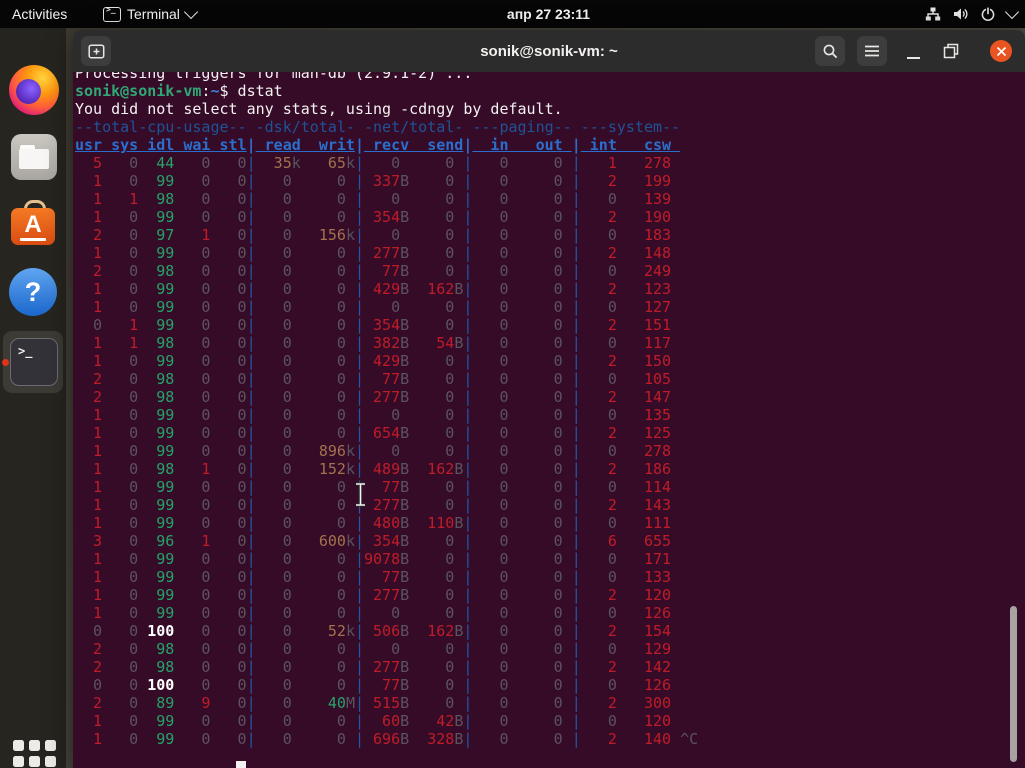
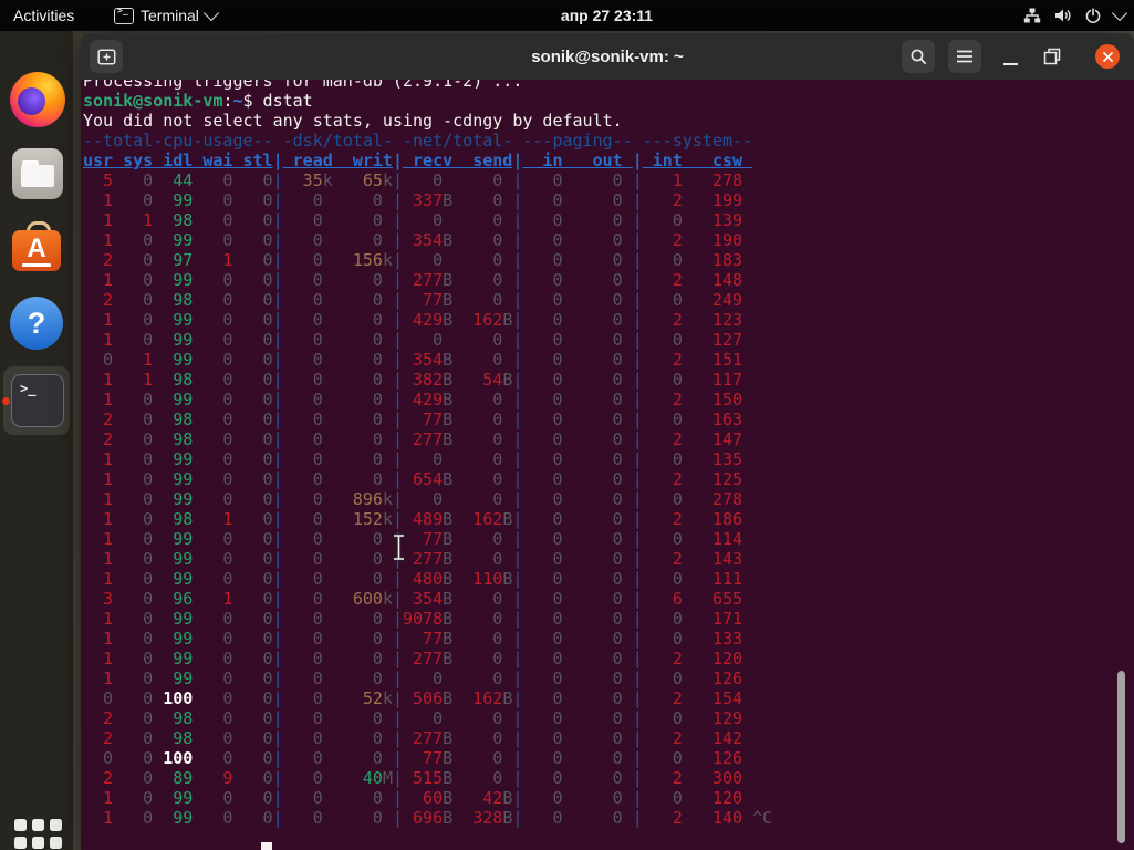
  Activities
  >_
  Terminal
  апр 27 23:11
  A
  ?
  >_
  sonik@sonik-vm: ~
  Processing triggers for man-db (2.9.1-2) ...
  sonik@sonik-vm:~$ dstat
  You did not select any stats, using -cdngy by default.
  --total-cpu-usage-- -dsk/total- -net/total- ---paging-- ---system--
  usr sys idl wai stl| read writ| recv send| in out | int csw
  5 0 44 0 0| 35k 65k| 0 0 | 0 0 | 1 278
  1 0 99 0 0| 0 0 | 337B 0 | 0 0 | 2 199
  1 1 98 0 0| 0 0 | 0 0 | 0 0 | 0 139
  1 0 99 0 0| 0 0 | 354B 0 | 0 0 | 2 190
  2 0 97 1 0| 0 156k| 0 0 | 0 0 | 0 183
  1 0 99 0 0| 0 0 | 277B 0 | 0 0 | 2 148
  2 0 98 0 0| 0 0 | 77B 0 | 0 0 | 0 249
  1 0 99 0 0| 0 0 | 429B 162B| 0 0 | 2 123
  1 0 99 0 0| 0 0 | 0 0 | 0 0 | 0 127
  0 1 99 0 0| 0 0 | 354B 0 | 0 0 | 2 151
  1 1 98 0 0| 0 0 | 382B 54B| 0 0 | 0 117
  1 0 99 0 0| 0 0 | 429B 0 | 0 0 | 2 150
- 2 0 98 0 0| 0 0 | 77B 0 | 0 0 | 0 105
+ 2 0 98 0 0| 0 0 | 77B 0 | 0 0 | 0 163
  2 0 98 0 0| 0 0 | 277B 0 | 0 0 | 2 147
  1 0 99 0 0| 0 0 | 0 0 | 0 0 | 0 135
  1 0 99 0 0| 0 0 | 654B 0 | 0 0 | 2 125
  1 0 99 0 0| 0 896k| 0 0 | 0 0 | 0 278
  1 0 98 1 0| 0 152k| 489B 162B| 0 0 | 2 186
  1 0 99 0 0| 0 0 77B 0 | 0 0 | 0 114
  1 0 99 0 0| 0 0 277B 0 | 0 0 | 2 143
  1 0 99 0 0| 0 0 | 480B 110B| 0 0 | 0 111
  3 0 96 1 0| 0 600k| 354B 0 | 0 0 | 6 655
  1 0 99 0 0| 0 0 |9078B 0 | 0 0 | 0 171
  1 0 99 0 0| 0 0 | 77B 0 | 0 0 | 0 133
  1 0 99 0 0| 0 0 | 277B 0 | 0 0 | 2 120
  1 0 99 0 0| 0 0 | 0 0 | 0 0 | 0 126
  0 0 100 0 0| 0 52k| 506B 162B| 0 0 | 2 154
  2 0 98 0 0| 0 0 | 0 0 | 0 0 | 0 129
  2 0 98 0 0| 0 0 | 277B 0 | 0 0 | 2 142
  0 0 100 0 0| 0 0 | 77B 0 | 0 0 | 0 126
  2 0 89 9 0| 0 40M| 515B 0 | 0 0 | 2 300
  1 0 99 0 0| 0 0 | 60B 42B| 0 0 | 0 120
  1 0 99 0 0| 0 0 | 696B 328B| 0 0 | 2 140 ^C
